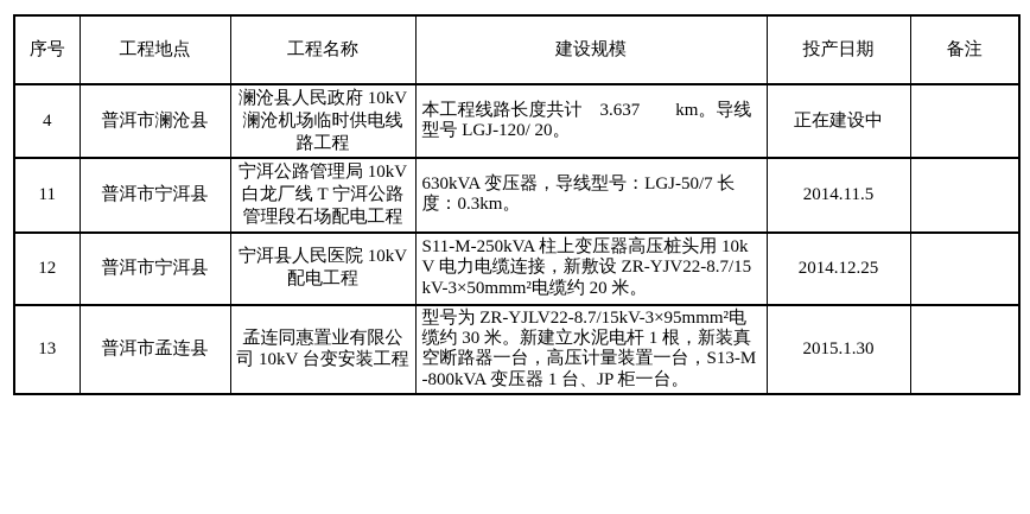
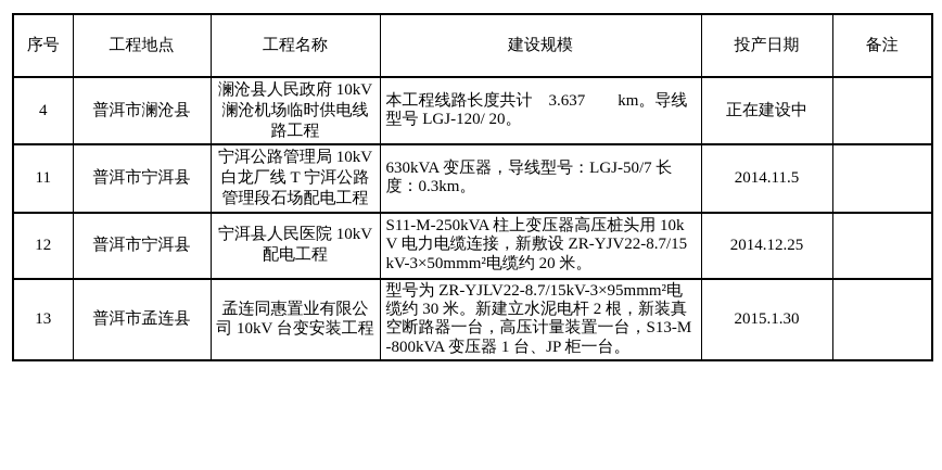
  序号	工程地点	工程名称	建设规模	投产日期	备注
  4	普洱市澜沧县	澜沧县人民政府 10kV 澜沧机场临时供电线路工程	本工程线路长度共计 3.637 km。导线型号 LGJ-120/ 20。	正在建设中
  11	普洱市宁洱县	宁洱公路管理局 10kV 白龙厂线 T 宁洱公路管理段石场配电工程	630kVA 变压器，导线型号：LGJ-50/7 长度：0.3km。	2014.11.5
  12	普洱市宁洱县	宁洱县人民医院 10kV 配电工程	S11-M-250kVA 柱上变压器高压桩头用 10kV 电力电缆连接，新敷设 ZR-YJV22-8.7/15kV-3×50mmm²电缆约 20 米。	2014.12.25
- 13	普洱市孟连县	孟连同惠置业有限公司 10kV 台变安装工程	型号为 ZR-YJLV22-8.7/15kV-3×95mmm²电缆约 30 米。新建立水泥电杆 1 根，新装真空断路器一台，高压计量装置一台，S13-M-800kVA 变压器 1 台、JP 柜一台。	2015.1.30
+ 13	普洱市孟连县	孟连同惠置业有限公司 10kV 台变安装工程	型号为 ZR-YJLV22-8.7/15kV-3×95mmm²电缆约 30 米。新建立水泥电杆 2 根，新装真空断路器一台，高压计量装置一台，S13-M-800kVA 变压器 1 台、JP 柜一台。	2015.1.30
